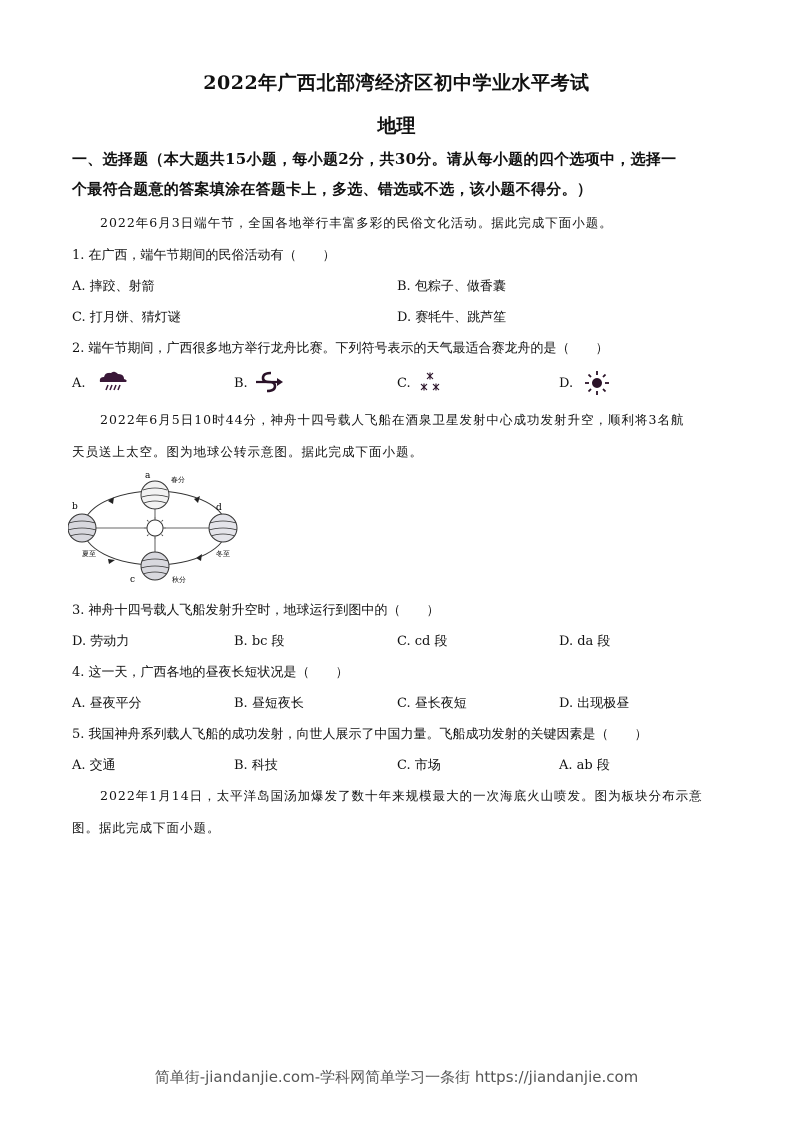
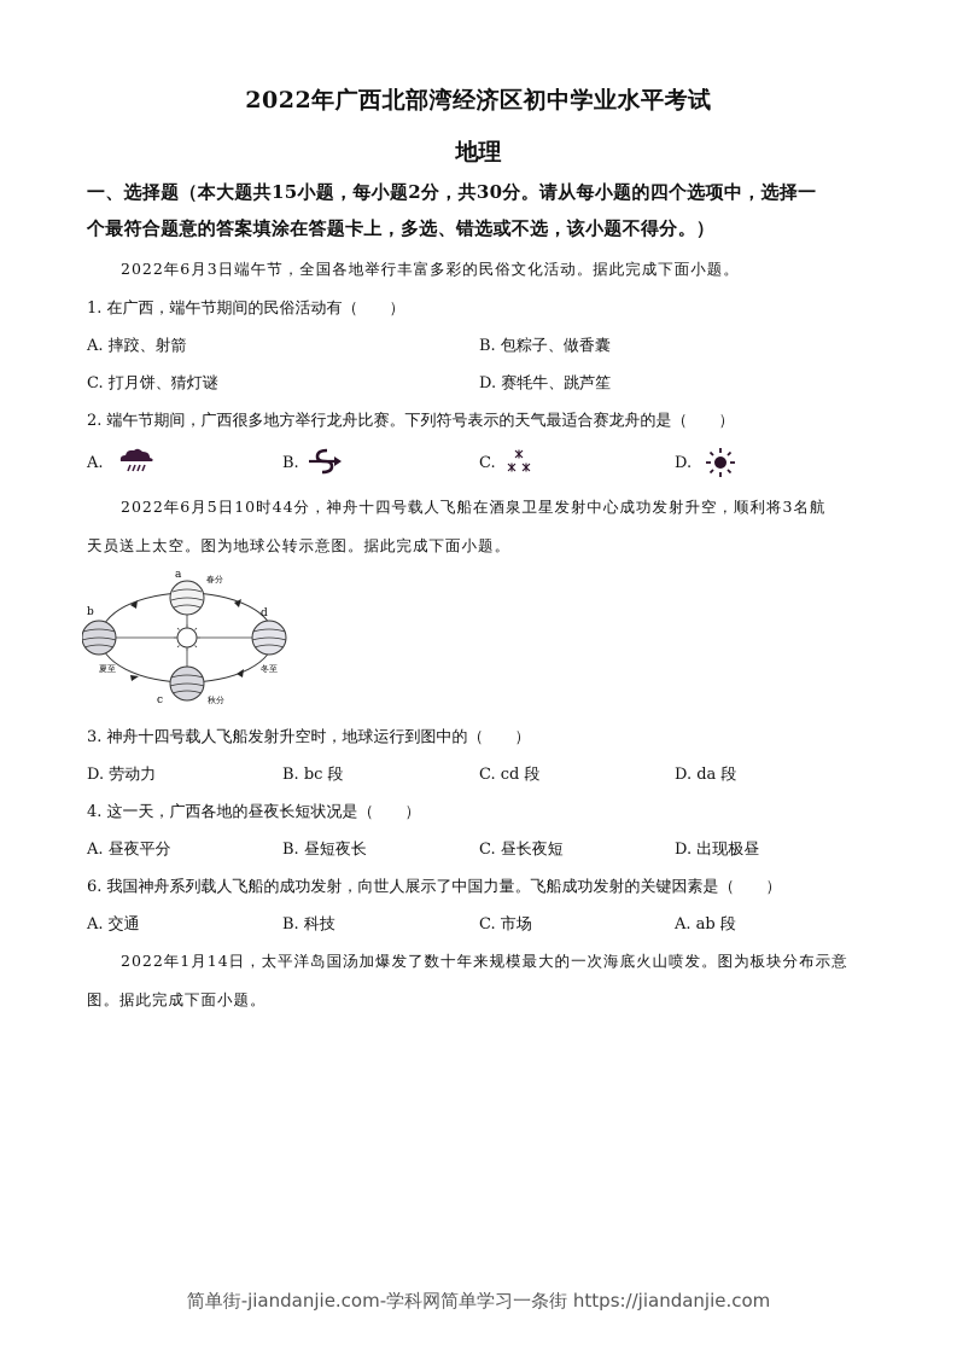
  2022年广西北部湾经济区初中学业水平考试
  地理
  一、选择题（本大题共15小题，每小题2分，共30分。请从每小题的四个选项中，选择一
  个最符合题意的答案填涂在答题卡上，多选、错选或不选，该小题不得分。）
  2022年6月3日端午节，全国各地举行丰富多彩的民俗文化活动。据此完成下面小题。
  1. 在广西，端午节期间的民俗活动有（ ）
  A. 摔跤、射箭
  B. 包粽子、做香囊
  C. 打月饼、猜灯谜
  D. 赛牦牛、跳芦笙
  2. 端午节期间，广西很多地方举行龙舟比赛。下列符号表示的天气最适合赛龙舟的是（ ）
  A.
  B.
  C.
  D.
  2022年6月5日10时44分，神舟十四号载人飞船在酒泉卫星发射中心成功发射升空，顺利将3名航
  天员送上太空。图为地球公转示意图。据此完成下面小题。
  a
  b
  c
  d
  春分
  夏至
  秋分
  冬至
  3. 神舟十四号载人飞船发射升空时，地球运行到图中的（ ）
  D. 劳动力
  B. bc 段
  C. cd 段
  D. da 段
  4. 这一天，广西各地的昼夜长短状况是（ ）
  A. 昼夜平分
  B. 昼短夜长
  C. 昼长夜短
  D. 出现极昼
- 5. 我国神舟系列载人飞船的成功发射，向世人展示了中国力量。飞船成功发射的关键因素是（ ）
+ 6. 我国神舟系列载人飞船的成功发射，向世人展示了中国力量。飞船成功发射的关键因素是（ ）
  A. 交通
  B. 科技
  C. 市场
  A. ab 段
  2022年1月14日，太平洋岛国汤加爆发了数十年来规模最大的一次海底火山喷发。图为板块分布示意
  图。据此完成下面小题。
  简单街-jiandanjie.com-学科网简单学习一条街 https://jiandanjie.com
